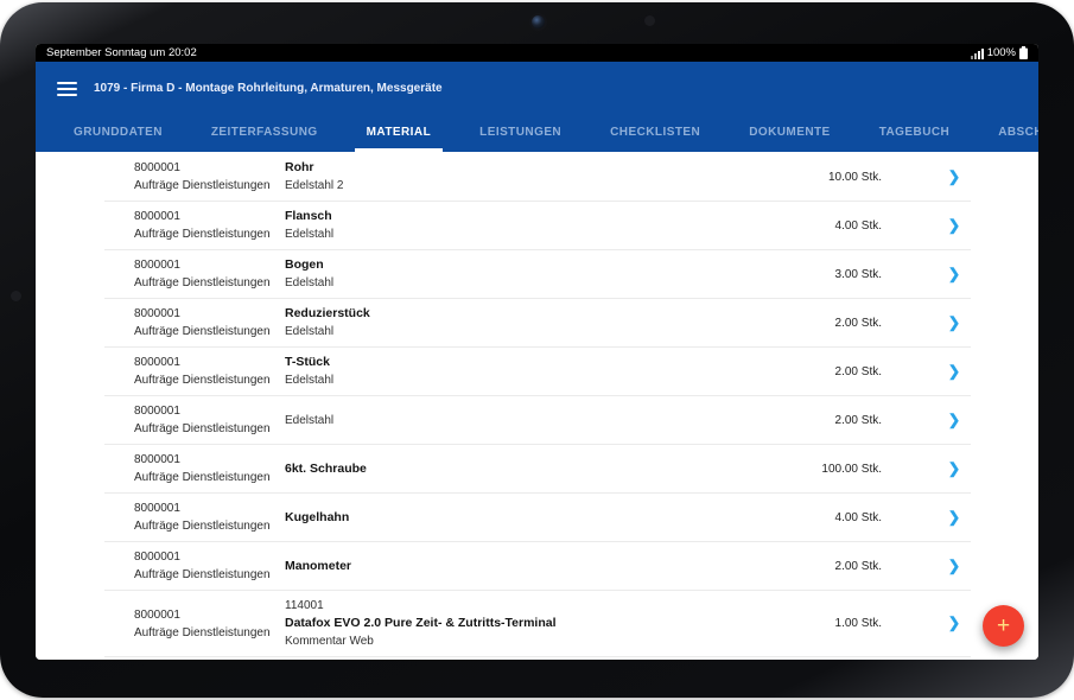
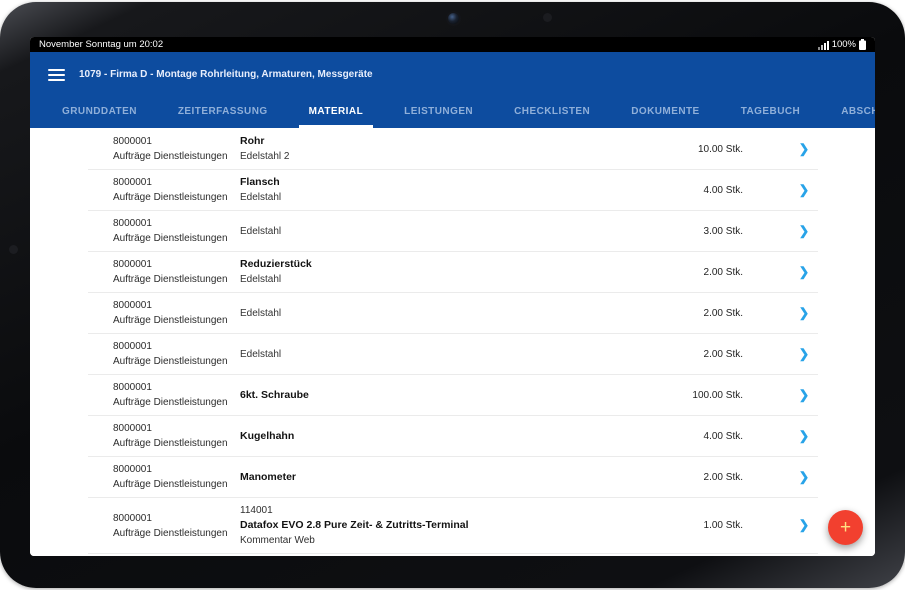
- September Sonntag um 20:02
+ November Sonntag um 20:02
  100%
  1079 - Firma D - Montage Rohrleitung, Armaturen, Messgeräte
  GRUNDDATEN
  ZEITERFASSUNG
  MATERIAL
  LEISTUNGEN
  CHECKLISTEN
  DOKUMENTE
  TAGEBUCH
  8000001
  Aufträge Dienstleistungen
  Rohr
  Edelstahl 2
  10.00 Stk.
  ❯
  8000001
  Aufträge Dienstleistungen
  Flansch
  Edelstahl
  4.00 Stk.
  ❯
  8000001
  Aufträge Dienstleistungen
- Bogen
  Edelstahl
  3.00 Stk.
  ❯
  8000001
  Aufträge Dienstleistungen
  Reduzierstück
  Edelstahl
  2.00 Stk.
  ❯
  8000001
  Aufträge Dienstleistungen
- T-Stück
  Edelstahl
  2.00 Stk.
  ❯
  8000001
  Aufträge Dienstleistungen
  Edelstahl
  2.00 Stk.
  ❯
  8000001
  Aufträge Dienstleistungen
  6kt. Schraube
  100.00 Stk.
  ❯
  8000001
  Aufträge Dienstleistungen
  Kugelhahn
  4.00 Stk.
  ❯
  8000001
  Aufträge Dienstleistungen
  Manometer
  2.00 Stk.
  ❯
  8000001
  Aufträge Dienstleistungen
  114001
- Datafox EVO 2.0 Pure Zeit- & Zutritts-Terminal
+ Datafox EVO 2.8 Pure Zeit- & Zutritts-Terminal
  Kommentar Web
  1.00 Stk.
  ❯
  +
